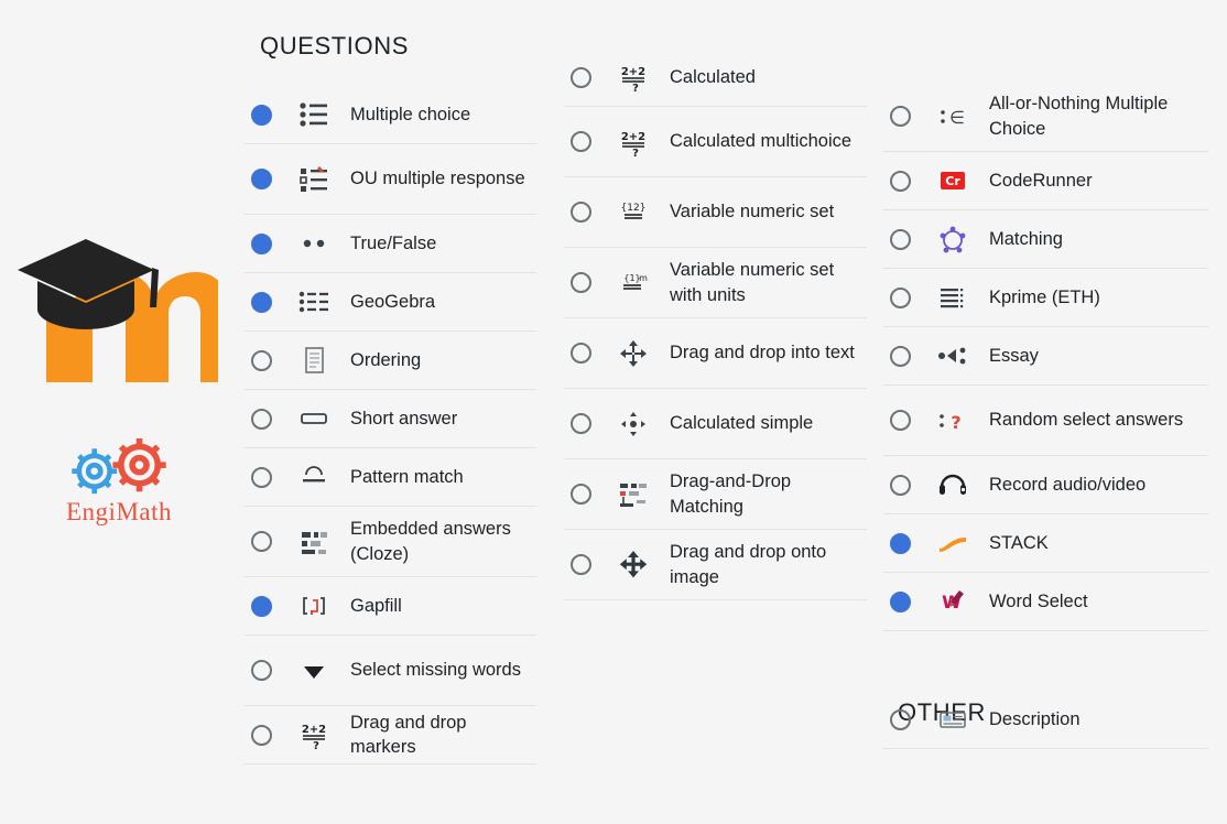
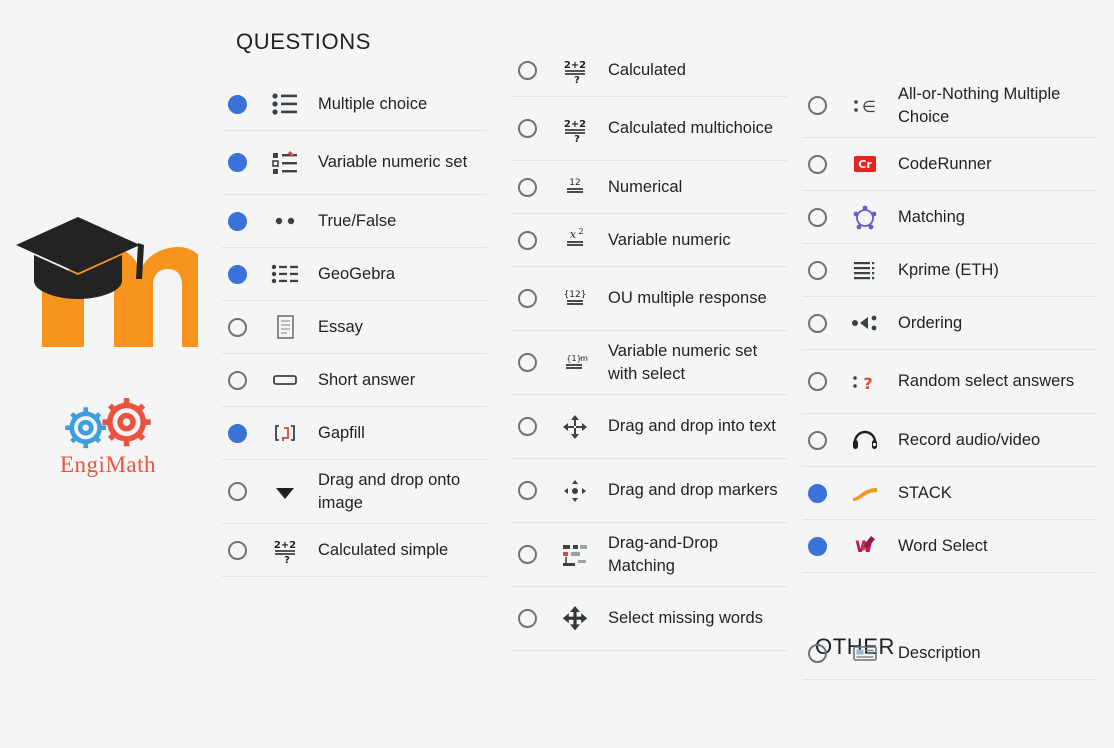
  EngiMath
  QUESTIONS
  Multiple choice
- OU multiple response
+ Variable numeric set
  True/False
  GeoGebra
- Ordering
+ Essay
  Short answer
- Pattern match
- Embedded answers (Cloze)
  Gapfill
- Select missing words
+ Drag and drop onto image
  2+2
  ?
- Drag and drop markers
+ Calculated simple
  2+2
  ?
  Calculated
  2+2
  ?
  Calculated multichoice
+ 12
+ Numerical
+ x
+ 2
+ Variable numeric
  {12}
- Variable numeric set
+ OU multiple response
  {1}
  m
- Variable numeric set with units
+ Variable numeric set with select
  Drag and drop into text
- Calculated simple
+ Drag and drop markers
  Drag-and-Drop Matching
- Drag and drop onto image
+ Select missing words
  ∈
  All-or-Nothing Multiple Choice
  Cr
  CodeRunner
  Matching
  Kprime (ETH)
- Essay
+ Ordering
  ?
  Random select answers
  Record audio/video
  STACK
  Word Select
  Description
